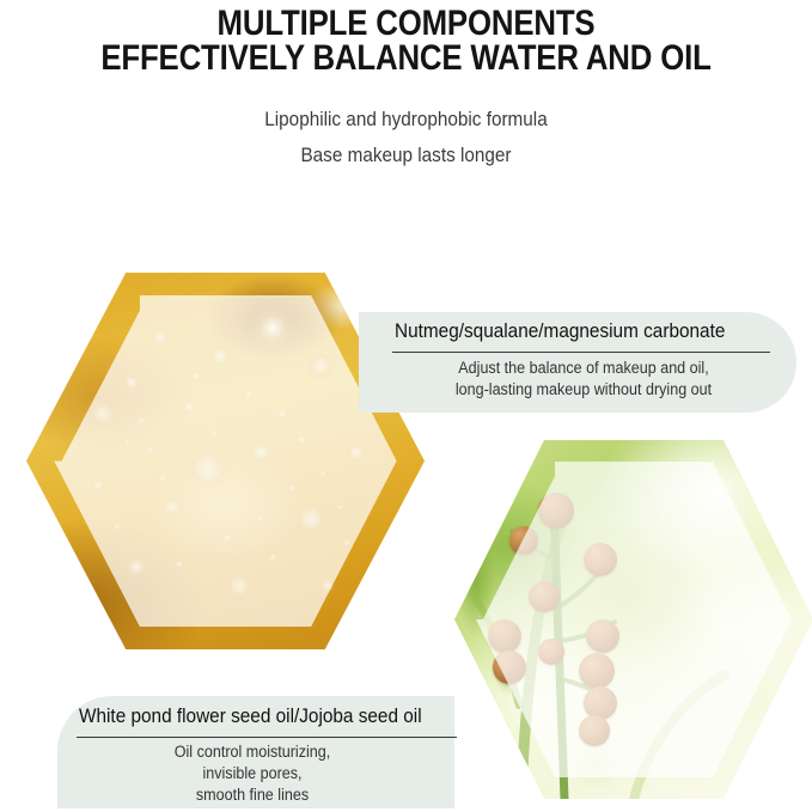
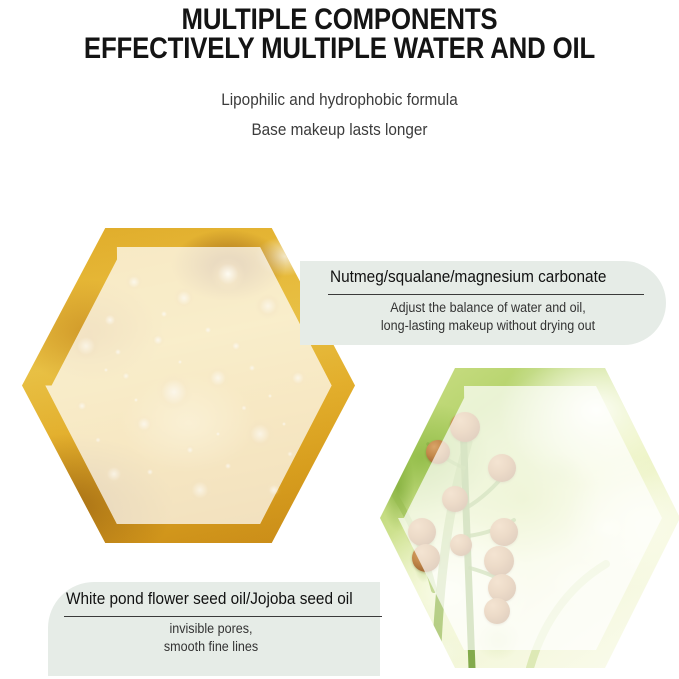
  MULTIPLE COMPONENTS
- EFFECTIVELY BALANCE WATER AND OIL
+ EFFECTIVELY MULTIPLE WATER AND OIL
  Lipophilic and hydrophobic formula
  Base makeup lasts longer
  Nutmeg/squalane/magnesium carbonate
- Adjust the balance of makeup and oil,
+ Adjust the balance of water and oil,
  long-lasting makeup without drying out
  White pond flower seed oil/Jojoba seed oil
- Oil control moisturizing,
  invisible pores,
  smooth fine lines
